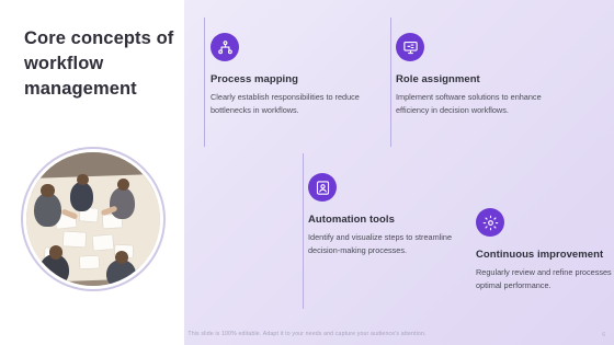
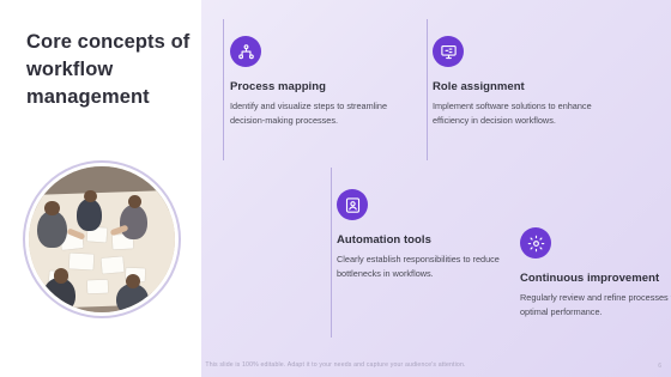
  Core concepts of workflow management
  Process mapping
- Clearly establish responsibilities to reduce bottlenecks in workflows.
+ Identify and visualize steps to streamline decision-making processes.
  Role assignment
  Implement software solutions to enhance efficiency in decision workflows.
  Automation tools
- Identify and visualize steps to streamline decision-making processes.
+ Clearly establish responsibilities to reduce bottlenecks in workflows.
  Continuous improvement
  Regularly review and refine processes optimal performance.
